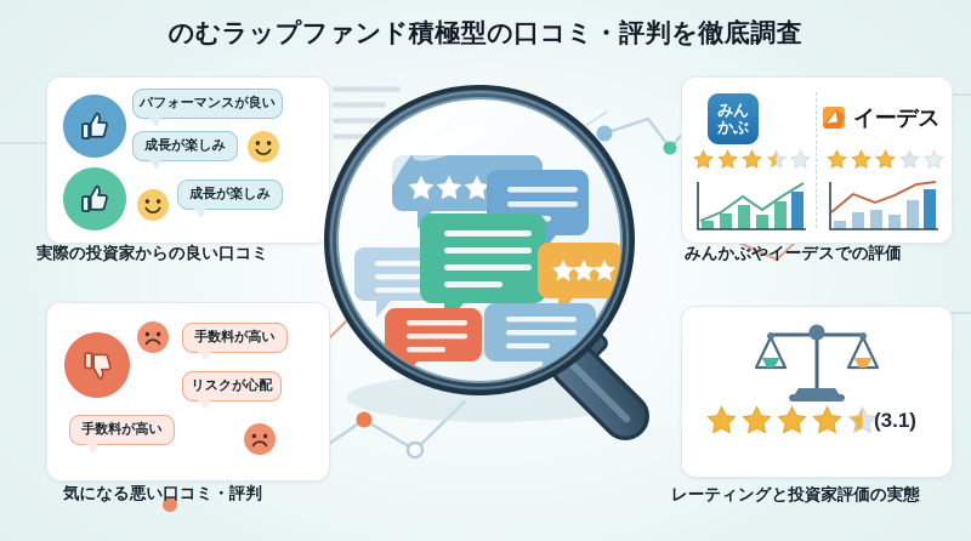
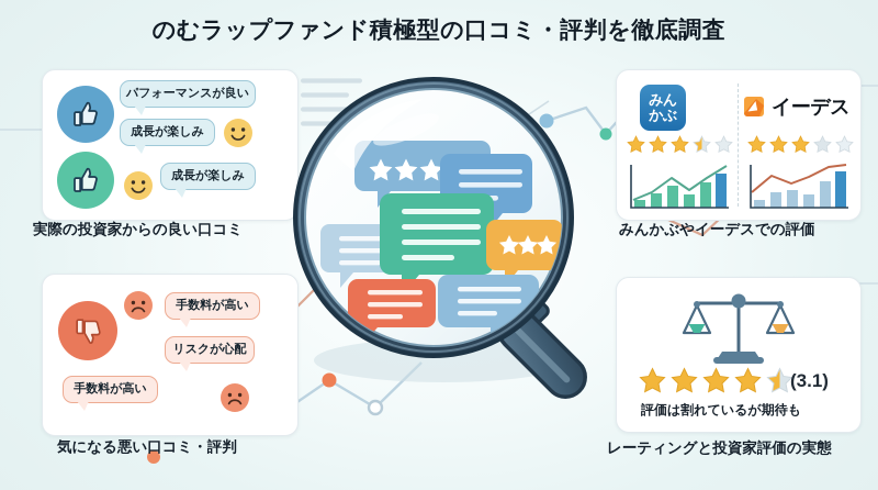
  のむラップファンド積極型の口コミ・評判を徹底調査
  パフォーマンスが良い
  成長が楽しみ
  成長が楽しみ
  実際の投資家からの良い口コミ
  手数料が高い
  リスクが心配
  手数料が高い
  気になる悪い口コミ・評判
  みん
  かぶ
  イーデス
  みんかぶやイーデスでの評価
  (3.1)
+ 評価は割れているが期待も
  レーティングと投資家評価の実態
